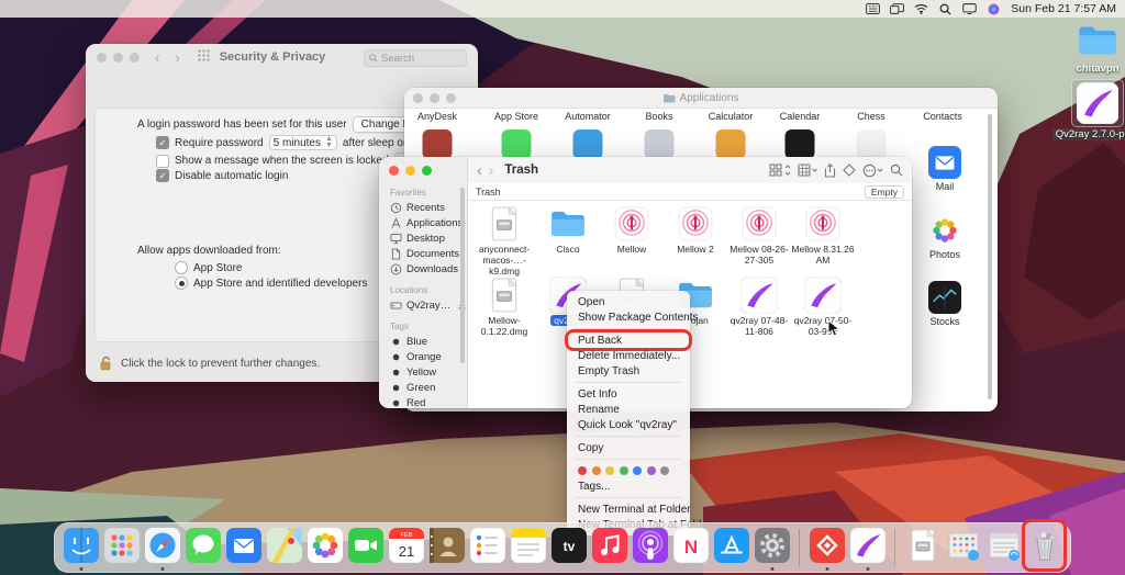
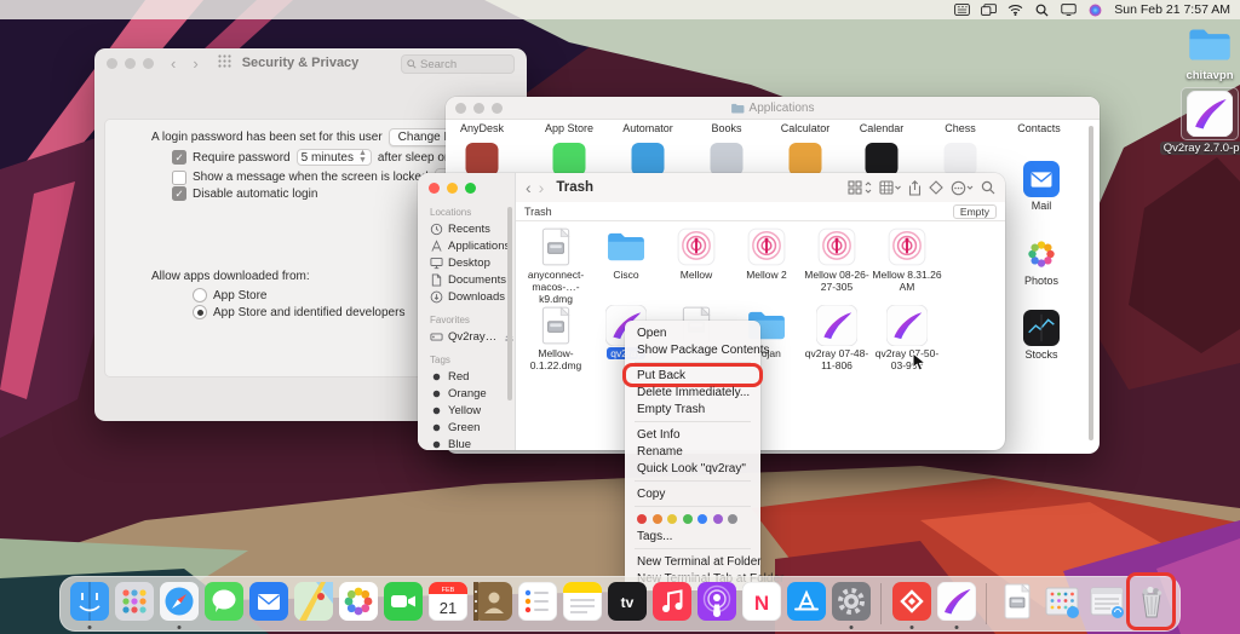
  chitavpn
  Qv2ray 2.7.0-p
  ‹
  ›
  Security & Privacy
  Search
  A login password has been set for this user
  ✓
  Require password
  5 minutes
  Show a message when the screen is lock
  ✓
  Disable automatic login
  Allow apps downloaded from:
  App Store
  App Store and identified developers
- Click the lock to prevent further changes.
  Applications
  AnyDesk
  App Store
  Automator
  Books
  Calculator
  Calendar
  Chess
  Contacts
  Mail
  Photos
  Stocks
- Favorites
+ Locations
  Recents
  Application
  Desktop
  Documents
  Downloads
- Locations
+ Favorites
  Qv2ray…
  Tags
- Blue
+ Red
  Orange
  Yellow
  Green
- Red
+ Blue
  ‹
  ›
  Trash
  Trash
  Empty
  anyconnect-macos-…-k9.dmg
  Cisco
  Mellow
  Mellow 2
  Mellow 08-26-27-305
  Mellow 8.31.26 AM
  Mellow-0.1.22.dmg
  qv2ray 07-48-11-806
  qv2ray 07-50-03-9
  Open
  Show Package Contents
  Put Back
  Delete Immediately...
  Empty Trash
  Get Info
  Rename
  Quick Look "qv2ray"
  Copy
  Tags...
  New Terminal at Folder
  New Terminal Tab at Fold
  21
  tv
  N
  Sun Feb 21 7:57 AM
